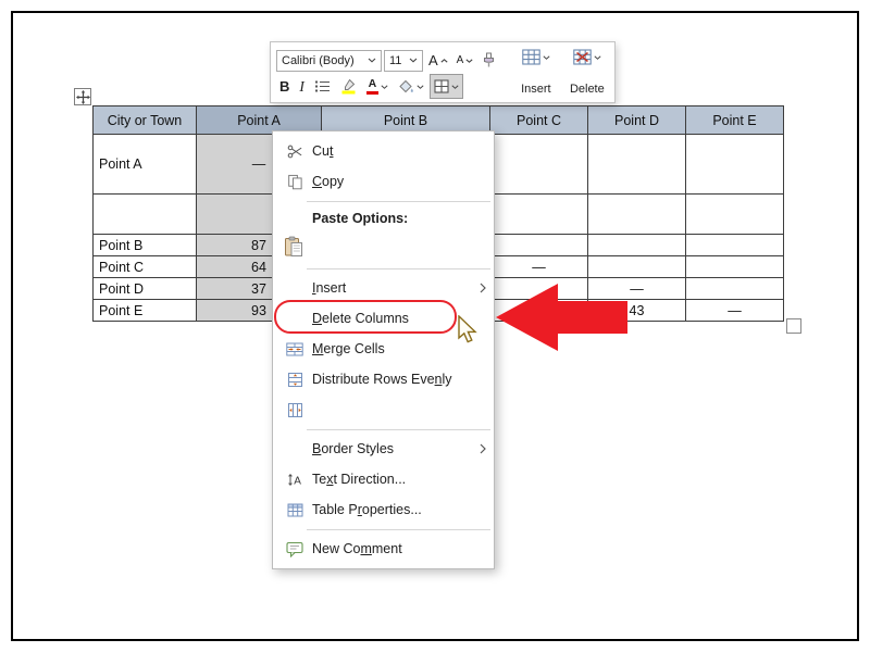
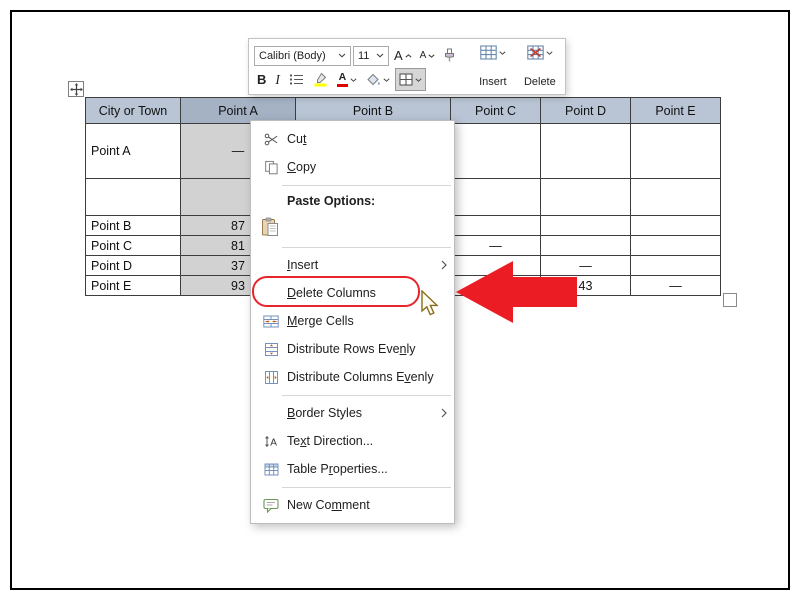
  City or Town	Point A	Point B	Point C	Point D	Point E
  Point A	—
  Point B	87
- Point C	64		—
+ Point C	81		—
  Point D	37			—
  Point E	93			43	—
  Calibri (Body)
  11
  A
  A
  B
  I
  A
  Insert
  Delete
  Cut
  Copy
  Paste Options:
  Insert
  Delete Columns
  Merge Cells
  Distribute Rows Evenly
+ Distribute Columns Evenly
  Border Styles
  A
  Text Direction...
  Table Properties...
  New Comment
